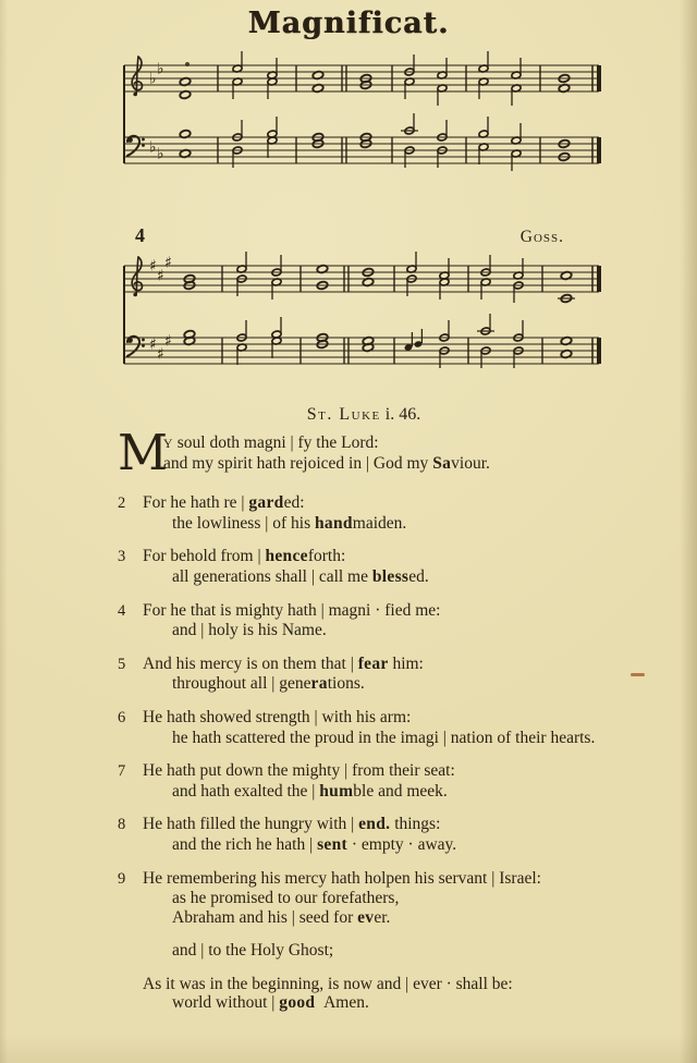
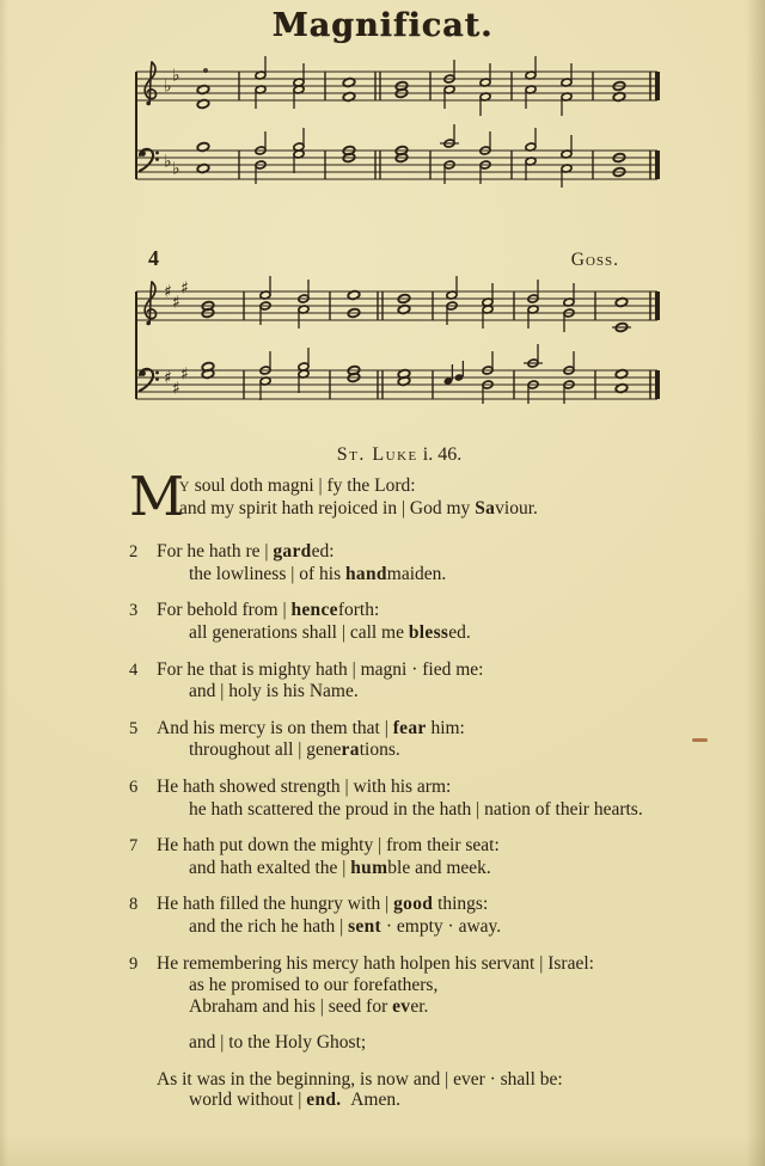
  Magnificat.
  ♭
  ♭
  ♭
  ♭
  4
  Goss.
  ♯
  ♯
  ♯
  ♯
  ♯
  ♯
  St. Luke i. 46.
  M
  Y soul doth magni | fy the Lord:
  and my spirit hath rejoiced in | God my Saviour.
  2 For he hath re | garded:
  the lowliness | of his handmaiden.
  3 For behold from | henceforth:
  all generations shall | call me blessed.
  4 For he that is mighty hath | magni · fied me:
  and | holy is his Name.
  5 And his mercy is on them that | fear him:
  throughout all | generations.
  6 He hath showed strength | with his arm:
- he hath scattered the proud in the imagi | nation of their hearts.
+ he hath scattered the proud in the hath | nation of their hearts.
  7 He hath put down the mighty | from their seat:
  and hath exalted the | humble and meek.
- 8 He hath filled the hungry with | end. things:
+ 8 He hath filled the hungry with | good things:
  and the rich he hath | sent · empty · away.
  9 He remembering his mercy hath holpen his servant | Israel:
  as he promised to our forefathers,
  Abraham and his | seed for ever.
  and | to the Holy Ghost;
  As it was in the beginning, is now and | ever · shall be:
- world without | good Amen.
+ world without | end. Amen.
